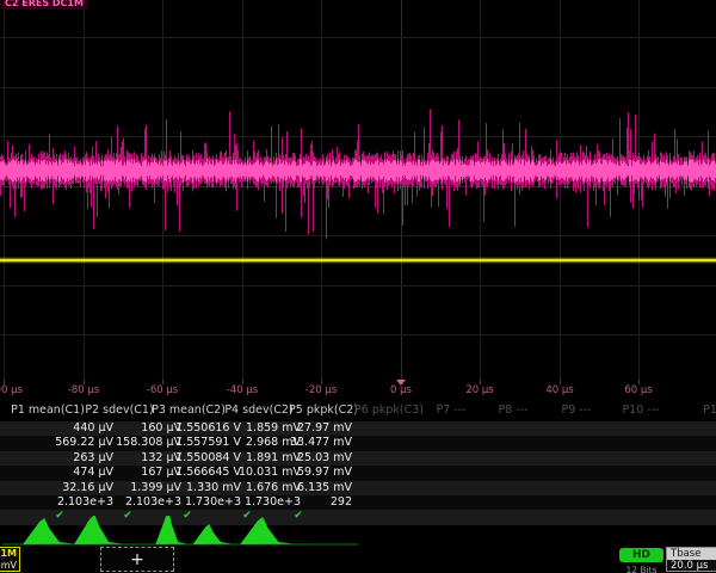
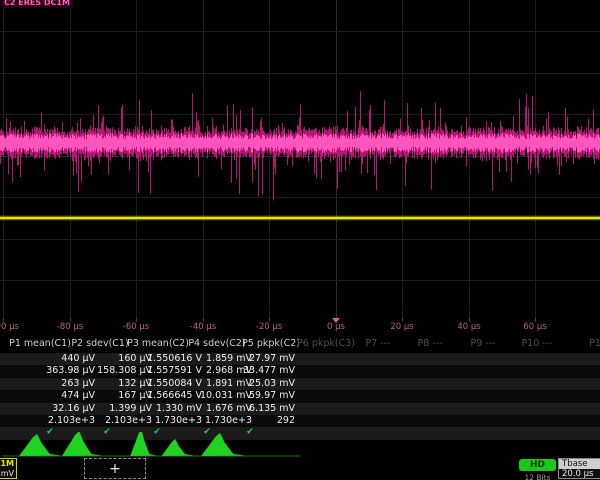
  C2 ERES DC1M
  -80 µs
  -60 µs
  -40 µs
  -20 µs
  0 µs
  20 µs
  40 µs
  60 µs
  P1 mean(C1)
  440 µV
- 569.22 µV
+ 363.98 µV
  263 µV
  474 µV
  32.16 µV
  2.103e+3
  ✔
  P2 sdev(C1)
  160 µV
  158.308 µV
  132 µV
  167 µV
  1.399 µV
  2.103e+3
  ✔
  P3 mean(C2)
  1.550616 V
  1.557591 V
  1.550084 V
  1.566645 V
  1.330 mV
  1.730e+3
  ✔
  P4 sdev(C2)
  1.859 mV
  2.968 mV
  1.891 mV
  10.031 mV
  1.676 mV
  1.730e+3
  ✔
  P5 pkpk(C2)
  27.97 mV
  33.477 mV
  25.03 mV
  59.97 mV
  6.135 mV
  292
  ✔
  P6 pkpk(C3)
  P7 ---
  P8 ---
  P9 ---
  P10 ---
  P1
  +
  HD
  12 Bits
  Tbase
  20.0 µs
